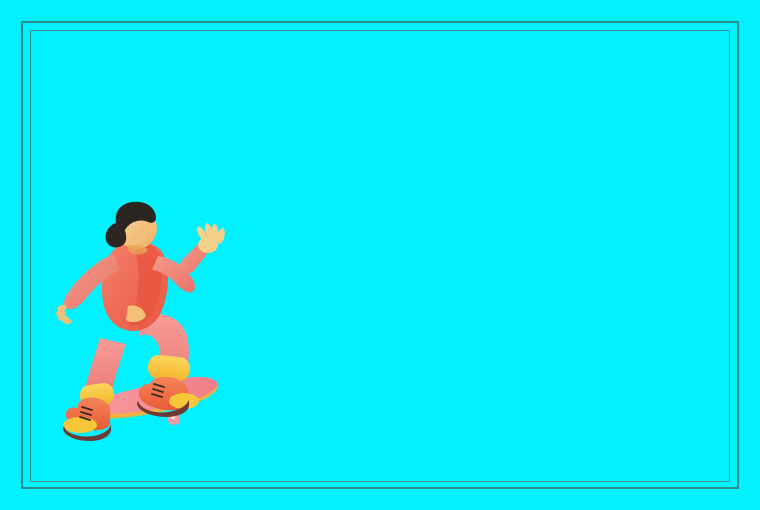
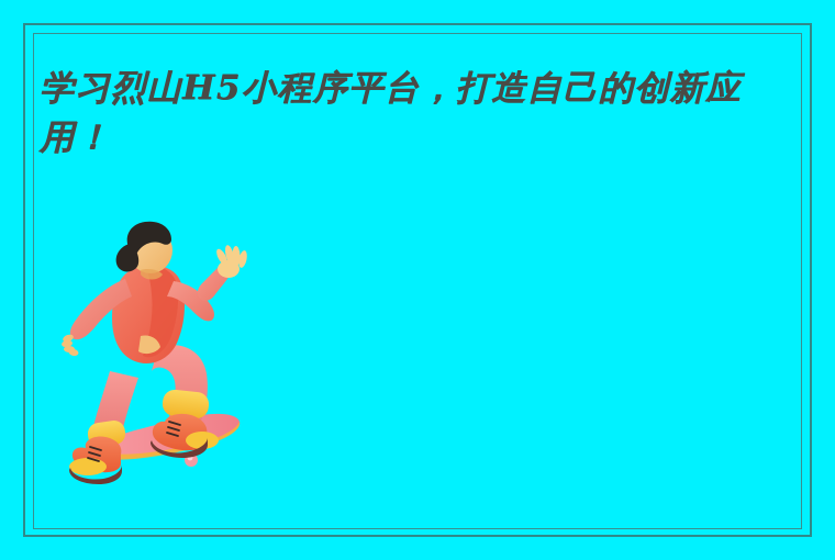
+ 学习烈山H5小程序平台，打造自己的创新应用！
